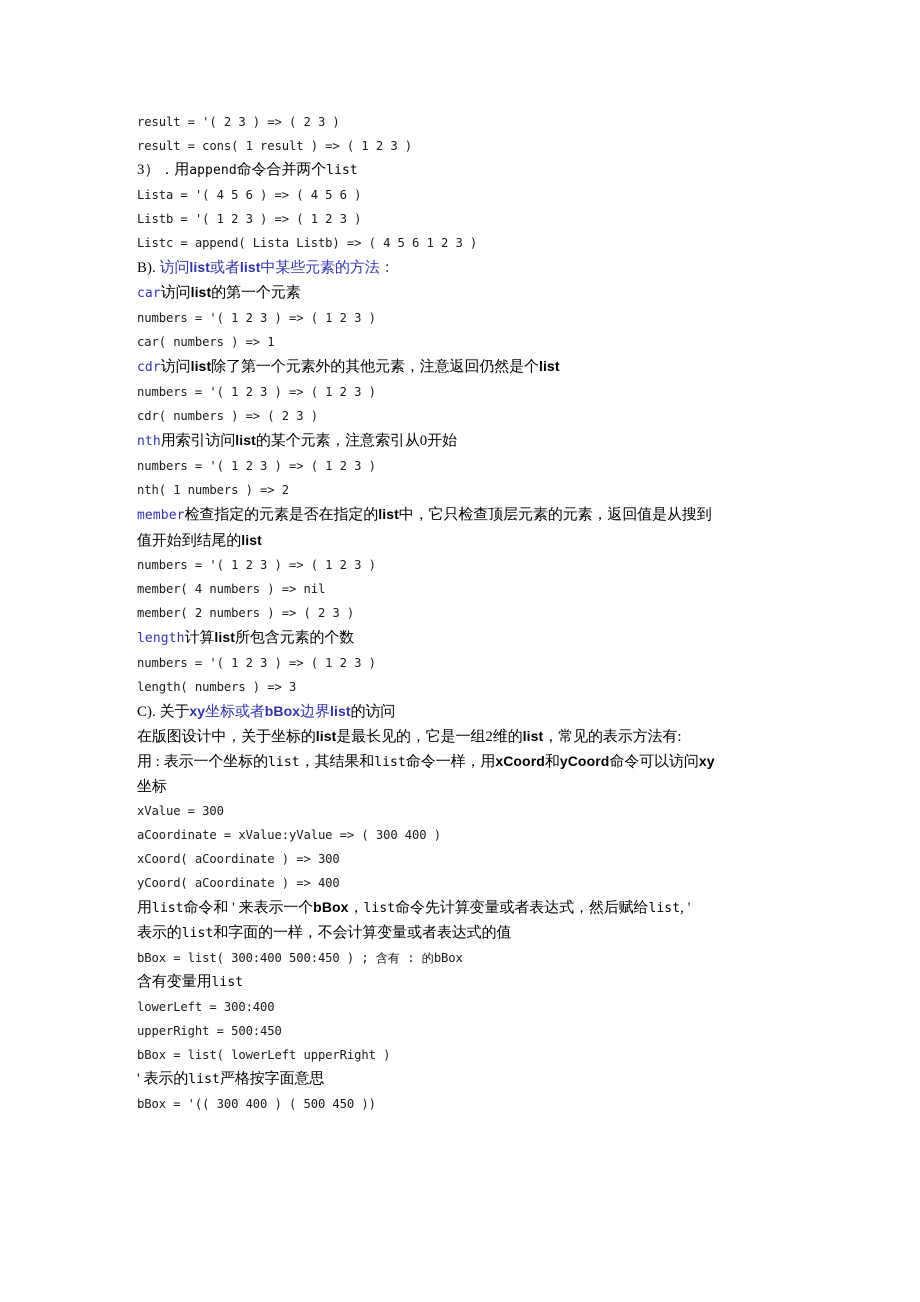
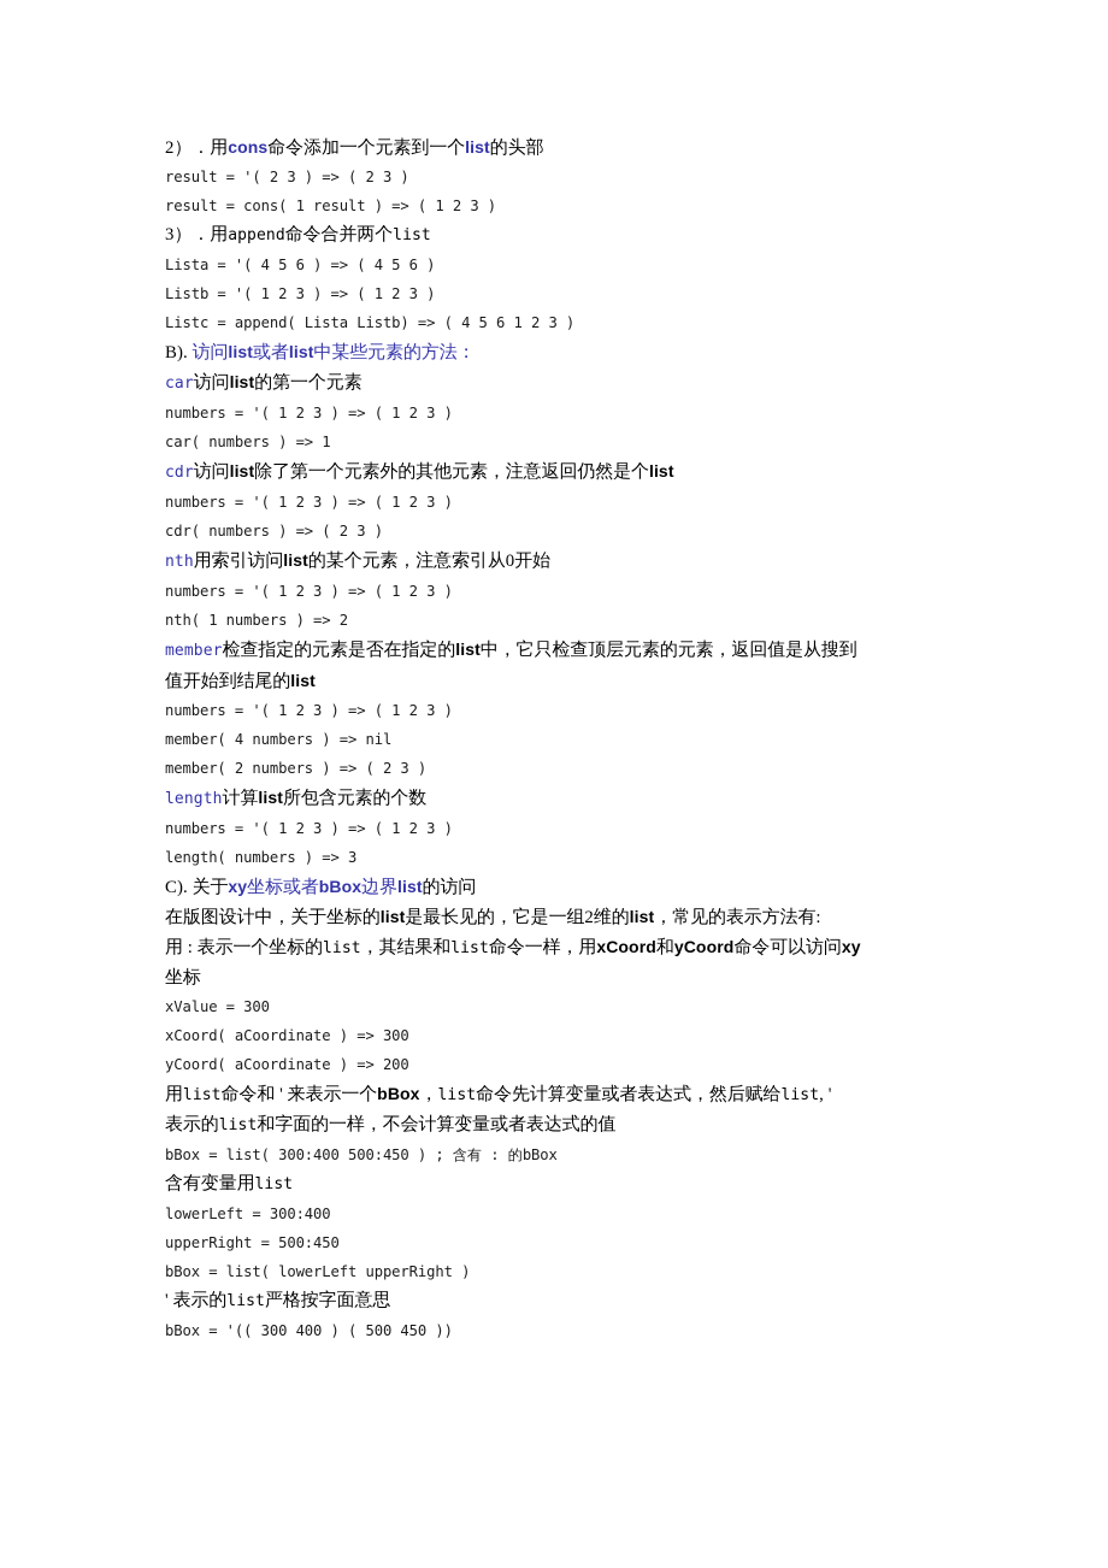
+ 2）．用cons命令添加一个元素到一个list的头部
  result = '( 2 3 ) => ( 2 3 )
  result = cons( 1 result ) => ( 1 2 3 )
  3）．用append命令合并两个list
  Lista = '( 4 5 6 ) => ( 4 5 6 )
  Listb = '( 1 2 3 ) => ( 1 2 3 )
  Listc = append( Lista Listb) => ( 4 5 6 1 2 3 )
  B). 访问list或者list中某些元素的方法：
  car访问list的第一个元素
  numbers = '( 1 2 3 ) => ( 1 2 3 )
  car( numbers ) => 1
  cdr访问list除了第一个元素外的其他元素，注意返回仍然是个list
  numbers = '( 1 2 3 ) => ( 1 2 3 )
  cdr( numbers ) => ( 2 3 )
  nth用索引访问list的某个元素，注意索引从0开始
  numbers = '( 1 2 3 ) => ( 1 2 3 )
  nth( 1 numbers ) => 2
  member检查指定的元素是否在指定的list中，它只检查顶层元素的元素，返回值是从搜到
  值开始到结尾的list
  numbers = '( 1 2 3 ) => ( 1 2 3 )
  member( 4 numbers ) => nil
  member( 2 numbers ) => ( 2 3 )
  length计算list所包含元素的个数
  numbers = '( 1 2 3 ) => ( 1 2 3 )
  length( numbers ) => 3
  C). 关于xy坐标或者bBox边界list的访问
  在版图设计中，关于坐标的list是最长见的，它是一组2维的list，常见的表示方法有:
  用 : 表示一个坐标的list，其结果和list命令一样，用xCoord和yCoord命令可以访问xy
  坐标
  xValue = 300
- aCoordinate = xValue:yValue => ( 300 400 )
  xCoord( aCoordinate ) => 300
- yCoord( aCoordinate ) => 400
+ yCoord( aCoordinate ) => 200
  用list命令和 ' 来表示一个bBox，list命令先计算变量或者表达式，然后赋给list, '
  表示的list和字面的一样，不会计算变量或者表达式的值
  bBox = list( 300:400 500:450 ) ; 含有 : 的bBox
  含有变量用list
  lowerLeft = 300:400
  upperRight = 500:450
  bBox = list( lowerLeft upperRight )
  ' 表示的list严格按字面意思
  bBox = '(( 300 400 ) ( 500 450 ))
